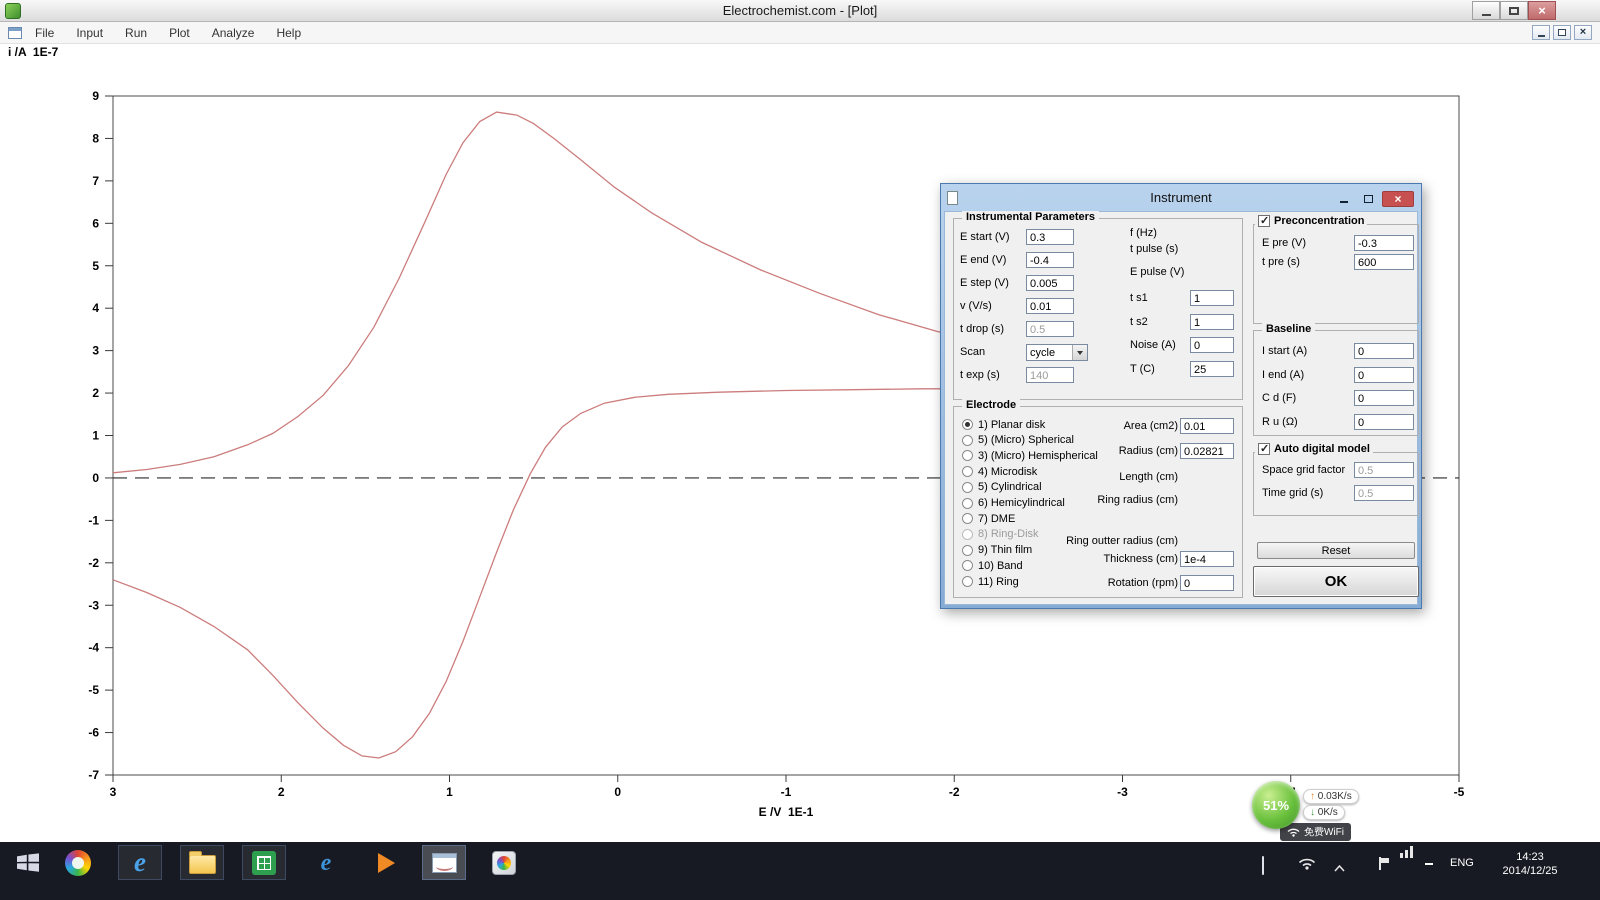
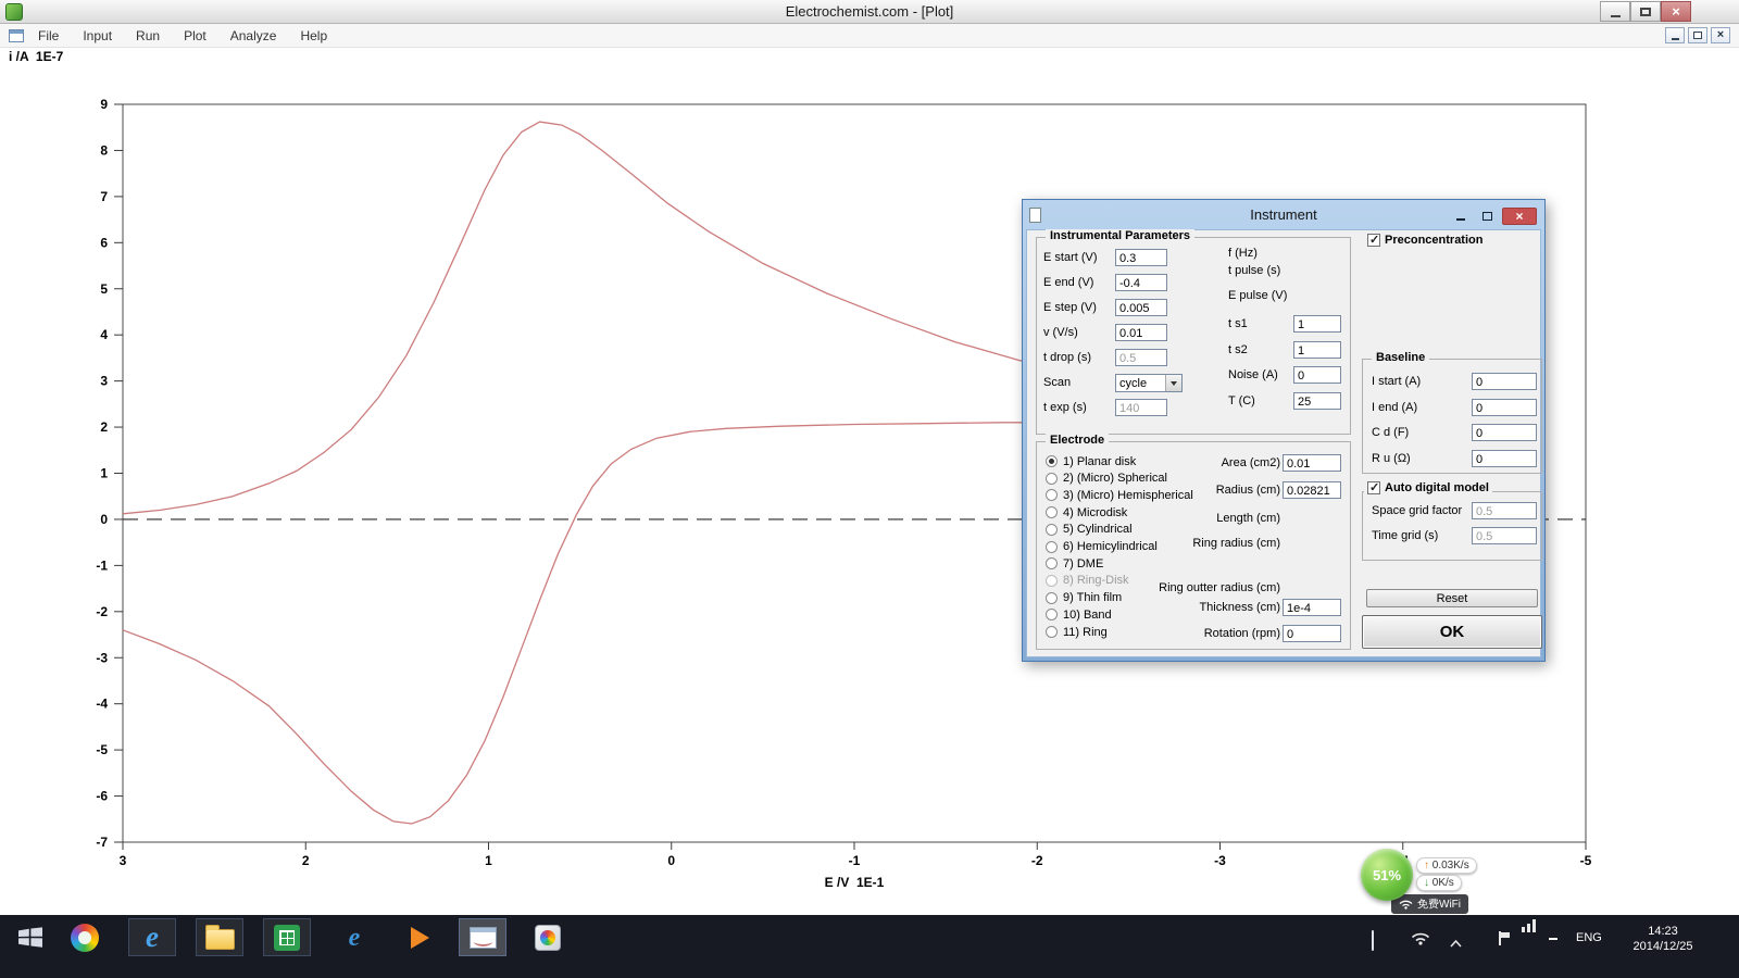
  Electrochemist.com - [Plot]
  ×
  File
  Input
  Run
  Plot
  Analyze
  Help
  ×
  i /A 1E-7
  9
  8
  7
  6
  5
  4
  3
  2
  1
  0
  -1
  -2
  -3
  -4
  -5
  -6
  -7
  3
  2
  1
  0
  -1
  -2
  -3
  -5
  E /V 1E-1
  Instrument
  ×
  Instrumental Parameters
  E start (V)
  0.3
  E end (V)
  -0.4
  E step (V)
  0.005
  v (V/s)
  0.01
  t drop (s)
  0.5
  Scan
  cycle
  t exp (s)
  140
  f (Hz)
  t pulse (s)
  E pulse (V)
  t s1
  1
  t s2
  1
  Noise (A)
  0
  T (C)
  25
  Electrode
  1) Planar disk
- 5) (Micro) Spherical
+ 2) (Micro) Spherical
  3) (Micro) Hemispherical
  4) Microdisk
  5) Cylindrical
  6) Hemicylindrical
  7) DME
  8) Ring-Disk
  9) Thin film
  10) Band
  11) Ring
  Area (cm2)
  0.01
  Radius (cm)
  0.02821
  Length (cm)
  Ring radius (cm)
  Ring outter radius (cm)
  Thickness (cm)
  1e-4
  Rotation (rpm)
  0
  Preconcentration
- E pre (V)
- -0.3
- t pre (s)
- 600
  Baseline
  I start (A)
  0
  I end (A)
  0
  C d (F)
  0
  R u (Ω)
  0
  Auto digital model
  Space grid factor
  0.5
  Time grid (s)
  0.5
  Reset
  OK
  51%
  ↑ 0.03K/s
  ↓ 0K/s
  免费WiFi
  e
  e
  ENG
  14:23
  2014/12/25
